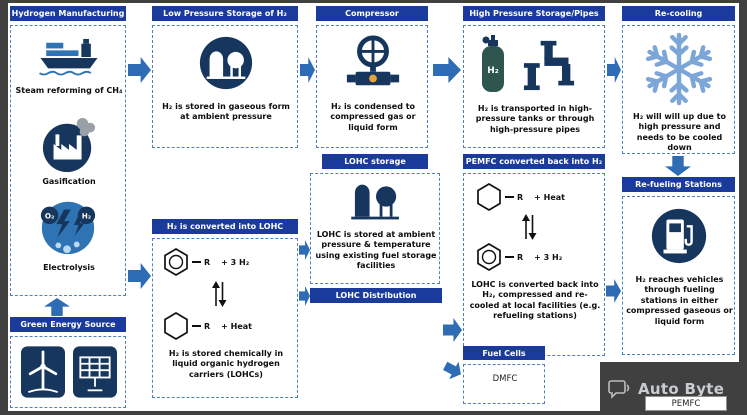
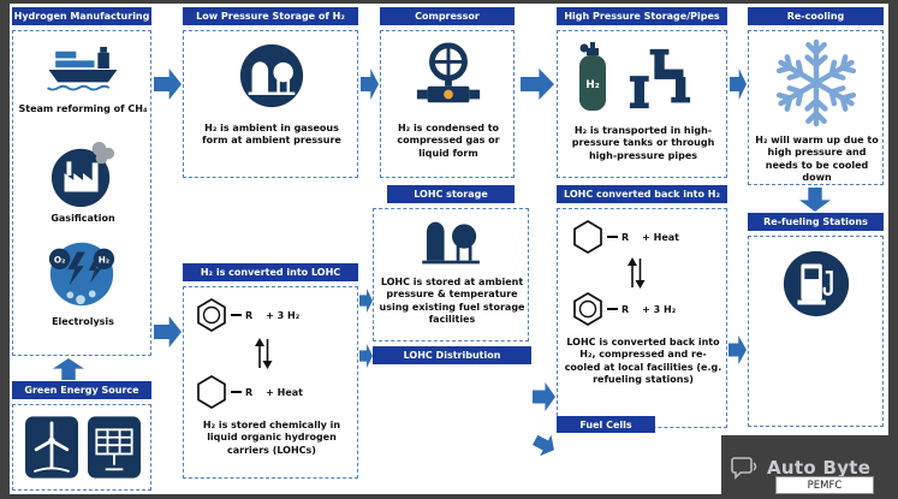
  Hydrogen Manufacturing
  Steam reforming of CH₄
  Gasification
  O₂
  H₂
  Electrolysis
  Green Energy Source
  Low Pressure Storage of H₂
- H₂ is stored in gaseous form at ambient pressure
+ H₂ is ambient in gaseous form at ambient pressure
  Compressor
  H₂ is condensed to compressed gas or liquid form
  High Pressure Storage/Pipes
  H₂
  H₂ is transported in high-pressure tanks or through high-pressure pipes
  Re-cooling
- H₂ will will up due to high pressure and needs to be cooled down
+ H₂ will warm up due to high pressure and needs to be cooled down
  H₂ is converted into LOHC
  R
  + 3 H₂
  R
  + Heat
  H₂ is stored chemically in liquid organic hydrogen carriers (LOHCs)
  LOHC storage
  LOHC is stored at ambient pressure & temperature using existing fuel storage facilities
  LOHC Distribution
- PEMFC converted back into H₂
+ LOHC converted back into H₂
  R
  + Heat
  R
  + 3 H₂
  LOHC is converted back into H₂, compressed and re-cooled at local facilities (e.g. refueling stations)
  Fuel Cells
- DMFC
  Re-fueling Stations
- H₂ reaches vehicles through fueling stations in either compressed gaseous or liquid form
  Auto Byte
  PEMFC
